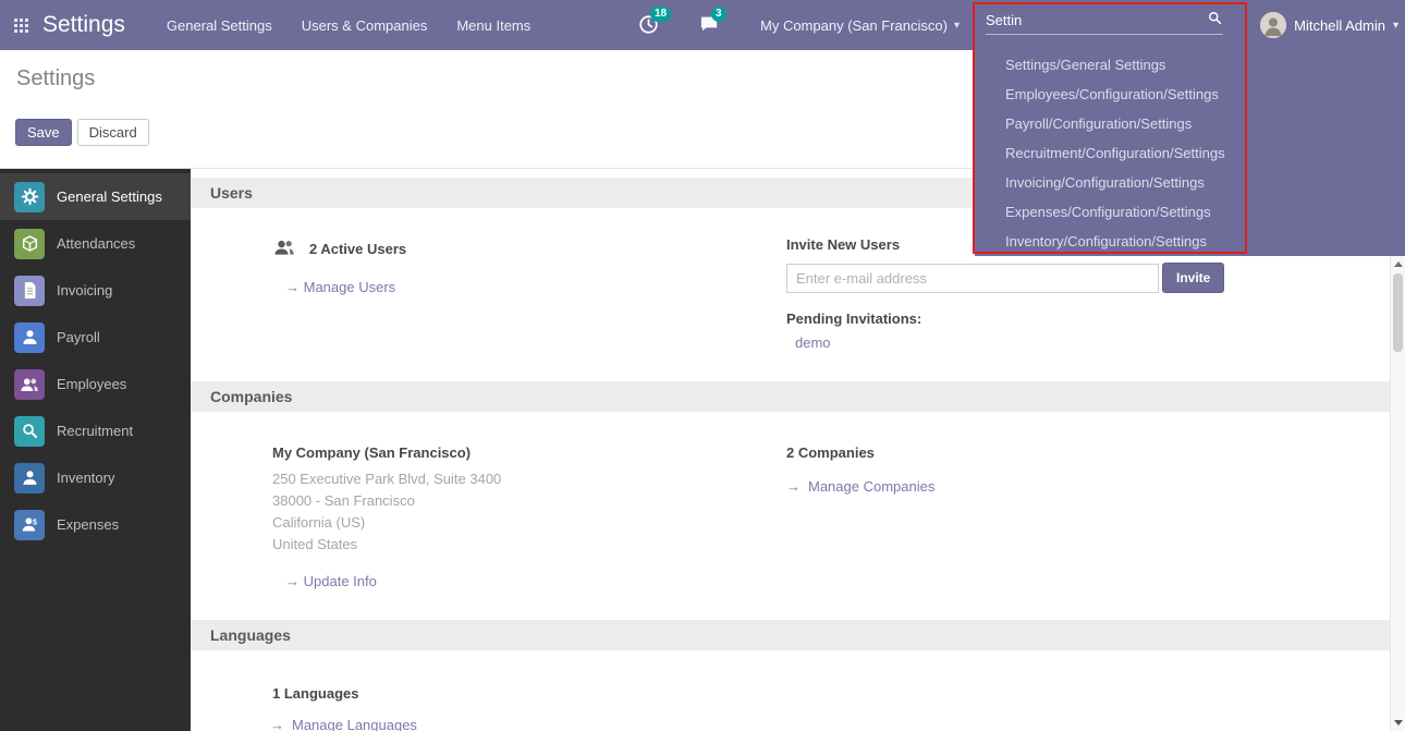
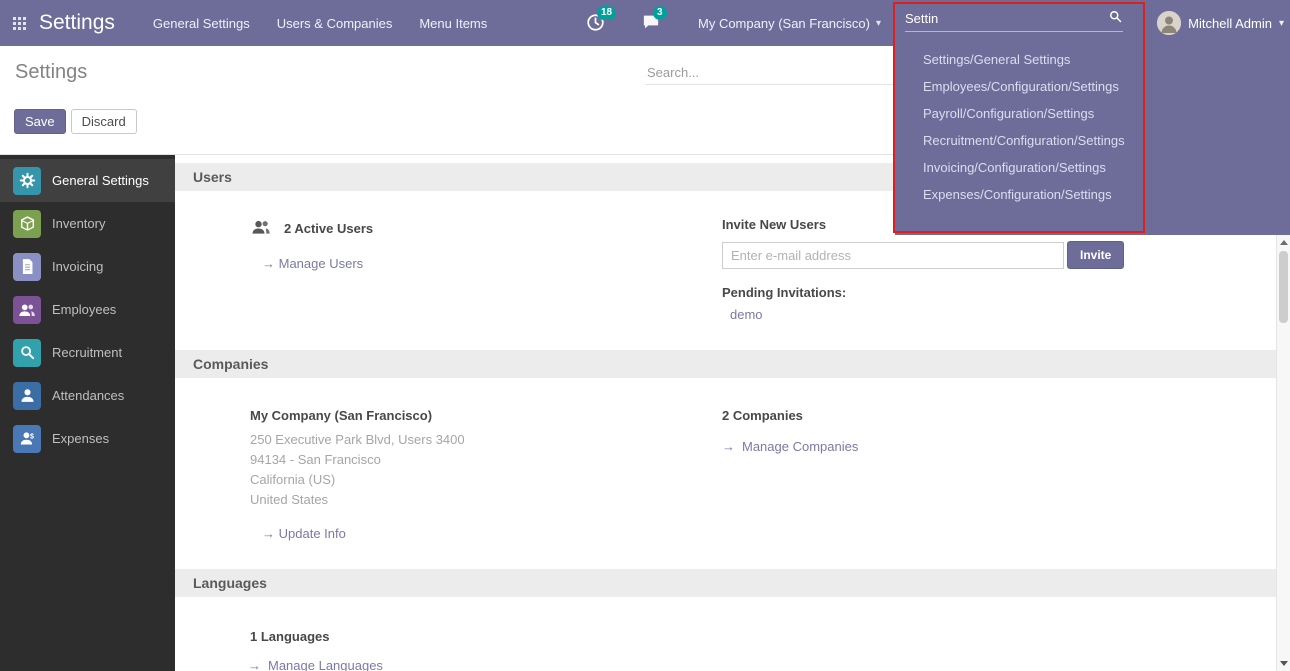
  Settings
  General Settings
  Users & Companies
  Menu Items
  18
  3
  My Company (San Francisco)
  ▾
  Mitchell Admin
  ▾
  Settings
+ Search...
  Save
  Discard
  General Settings
- Attendances
+ Inventory
  Invoicing
- Payroll
  Employees
  Recruitment
- Inventory
+ Attendances
  $
  Expenses
  Users
  2 Active Users
  → Manage Users
  Invite New Users
  Enter e-mail address
  Invite
  Pending Invitations:
  demo
  Companies
  My Company (San Francisco)
- 250 Executive Park Blvd, Suite 3400
+ 250 Executive Park Blvd, Users 3400
- 38000 - San Francisco
+ 94134 - San Francisco
  California (US)
  United States
  → Update Info
  2 Companies
  →
  Manage Companies
  Languages
  1 Languages
  →
  Manage Languages
  Settin
  Settings/General Settings
  Employees/Configuration/Settings
  Payroll/Configuration/Settings
  Recruitment/Configuration/Settings
  Invoicing/Configuration/Settings
  Expenses/Configuration/Settings
- Inventory/Configuration/Settings
